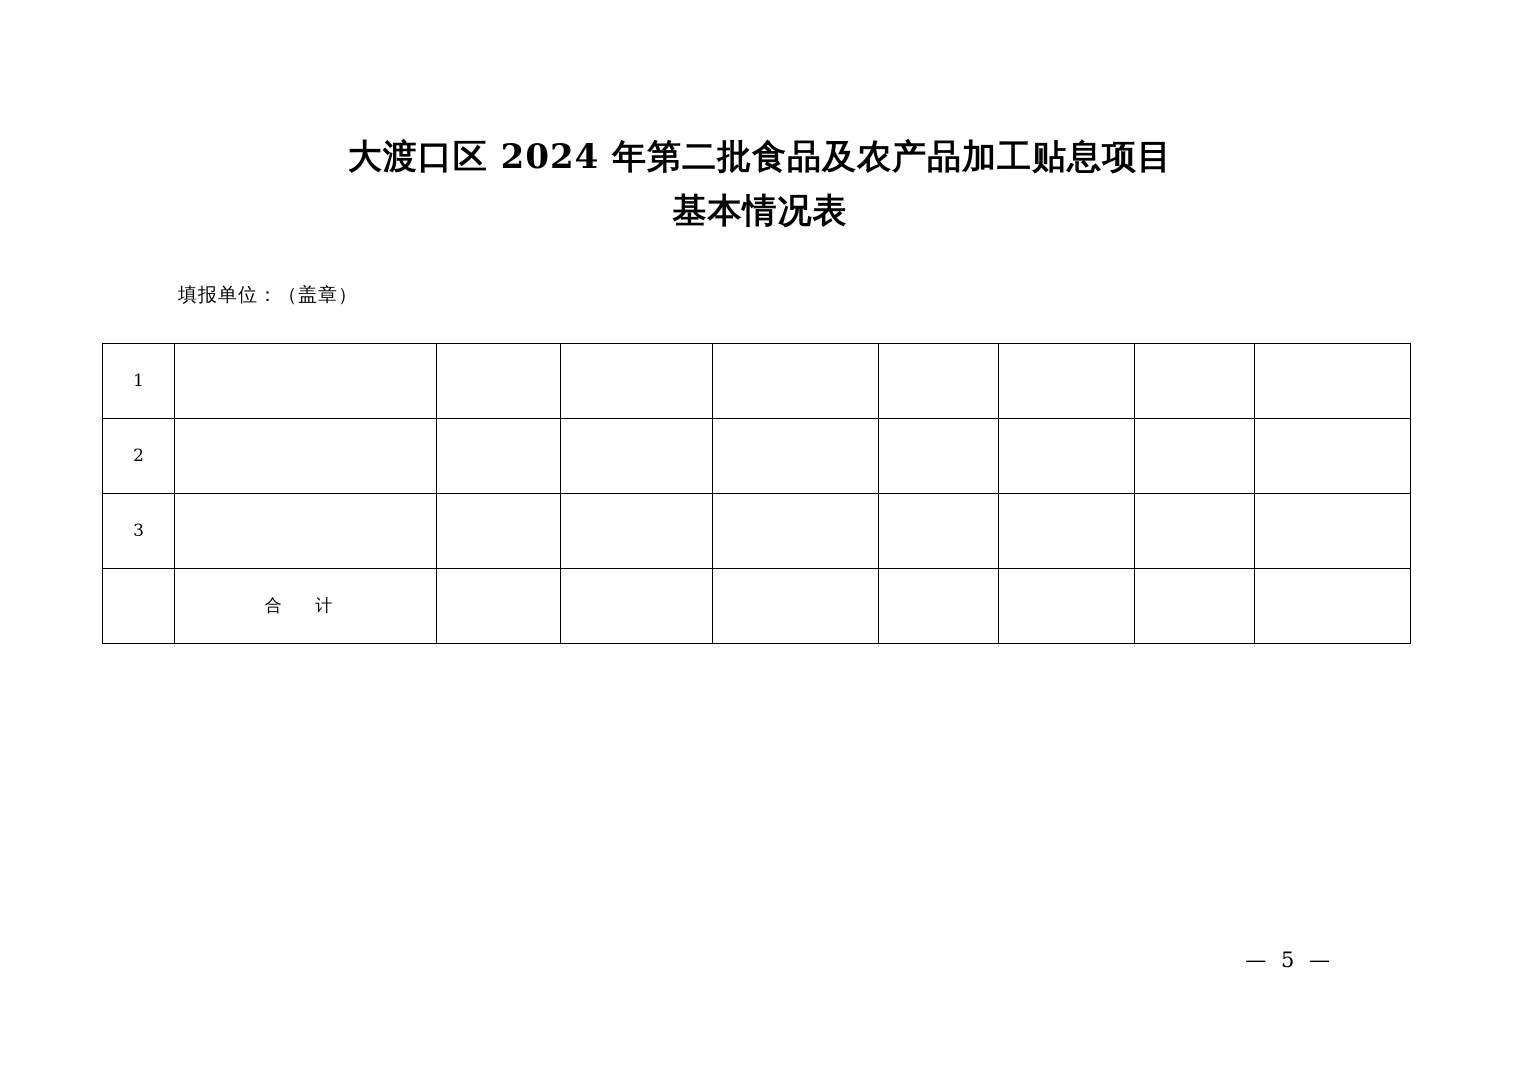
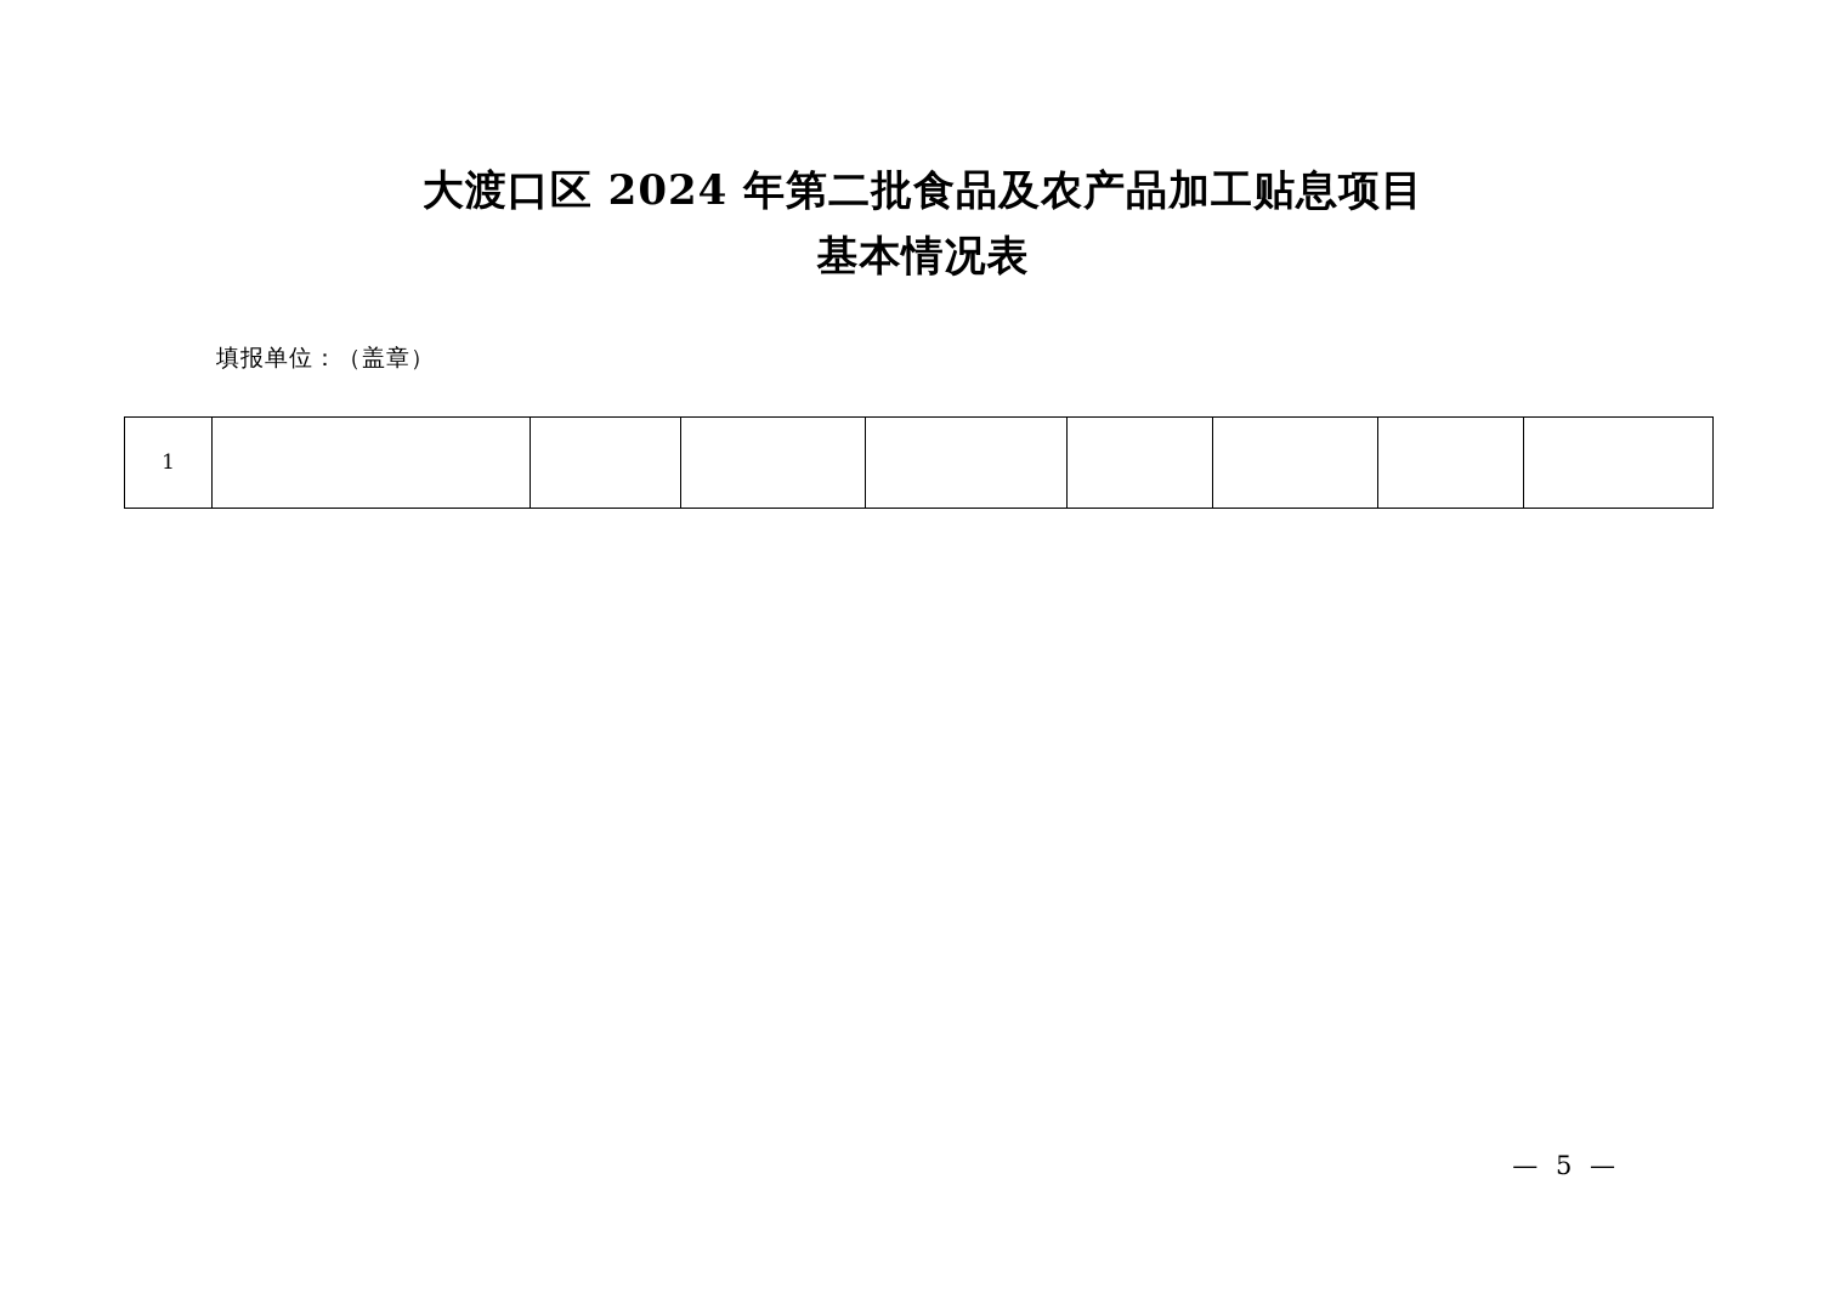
  大渡口区 2024 年第二批食品及农产品加工贴息项目
  基本情况表
  填报单位：（盖章）
  1
- 2
- 3
- 	合 计
  — 5 —
